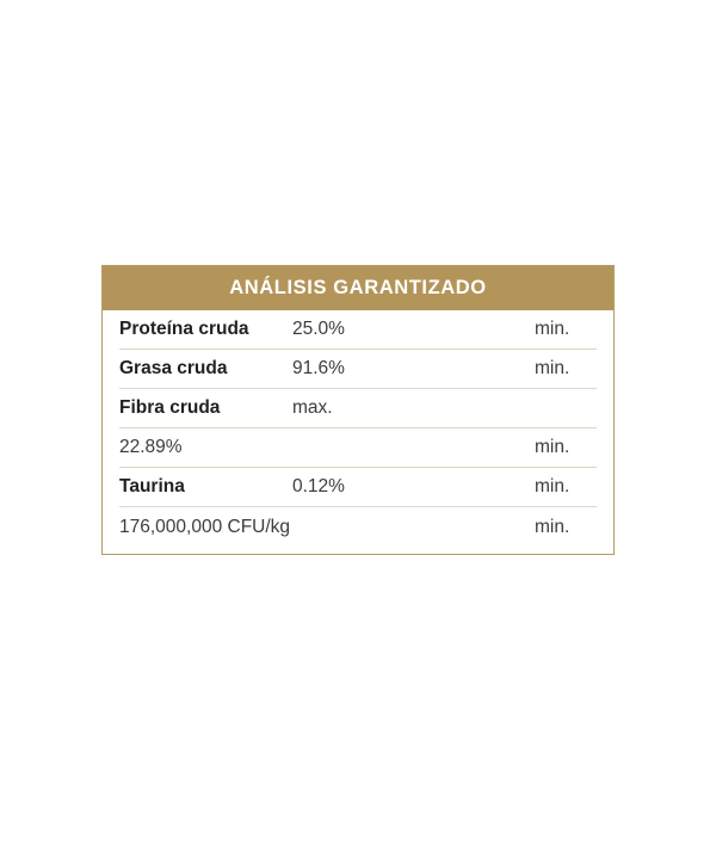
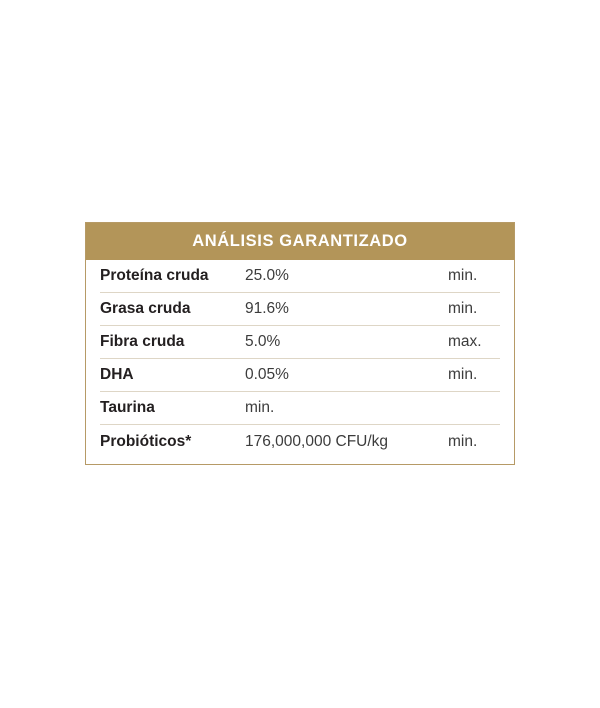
  ANÁLISIS GARANTIZADO
  Proteína cruda
  25.0%
  min.
  Grasa cruda
  91.6%
  min.
  Fibra cruda
+ 5.0%
  max.
+ DHA
- 22.89%
+ 0.05%
  min.
  Taurina
- 0.12%
  min.
+ Probióticos*
  176,000,000 CFU/kg
  min.
